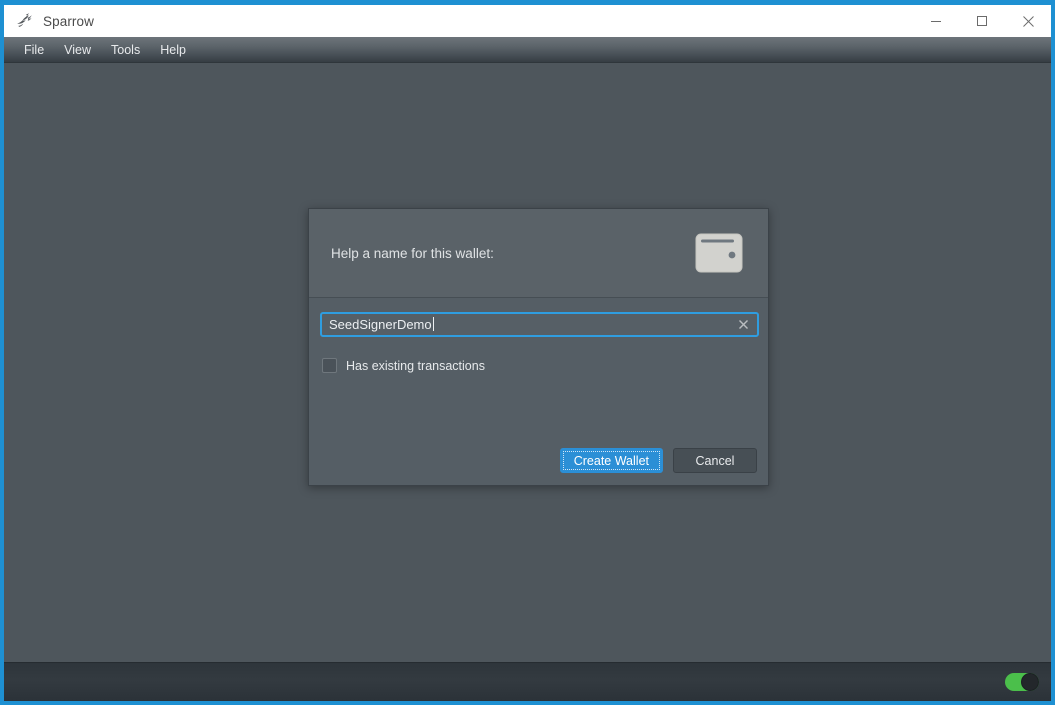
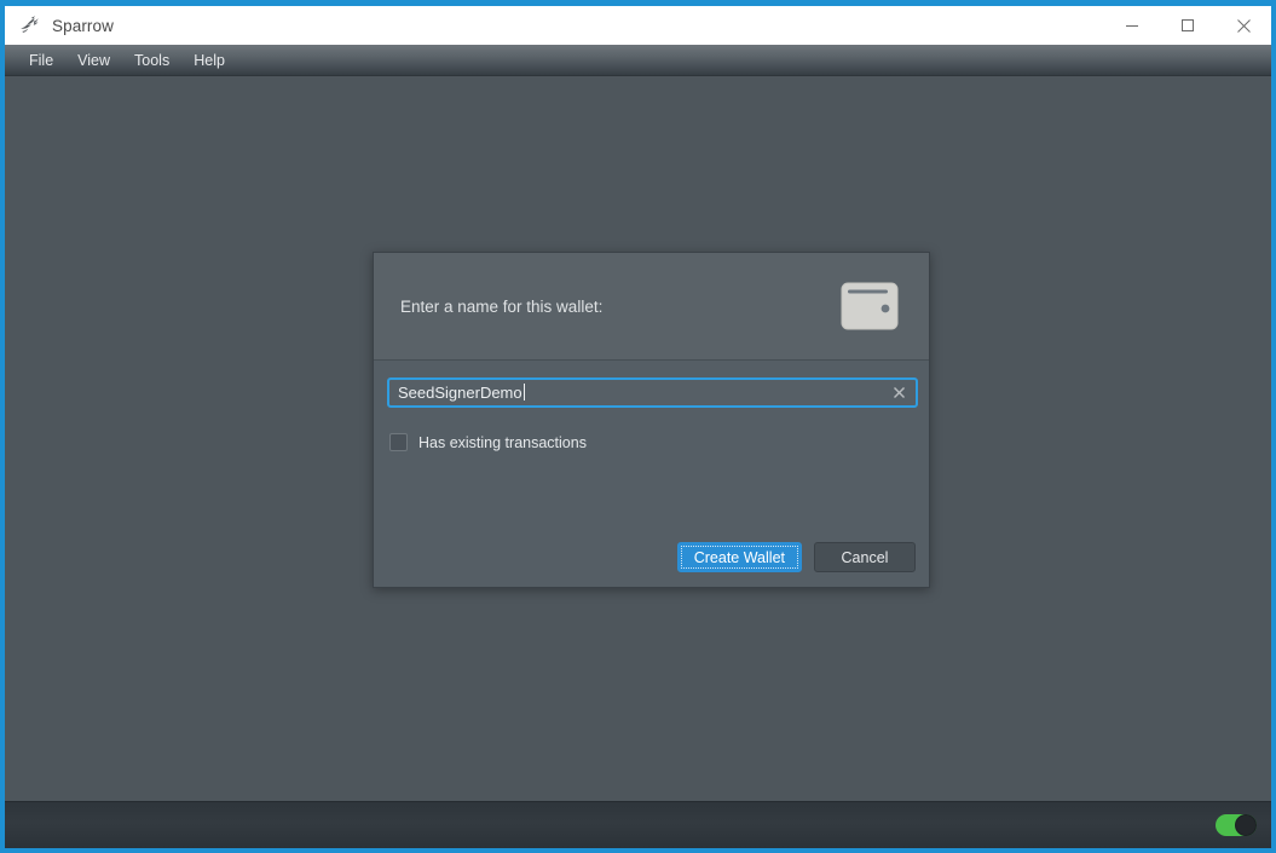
  Sparrow
  File
  View
  Tools
  Help
- Help a name for this wallet:
+ Enter a name for this wallet:
  SeedSignerDemo
  Has existing transactions
  Create Wallet
  Cancel
